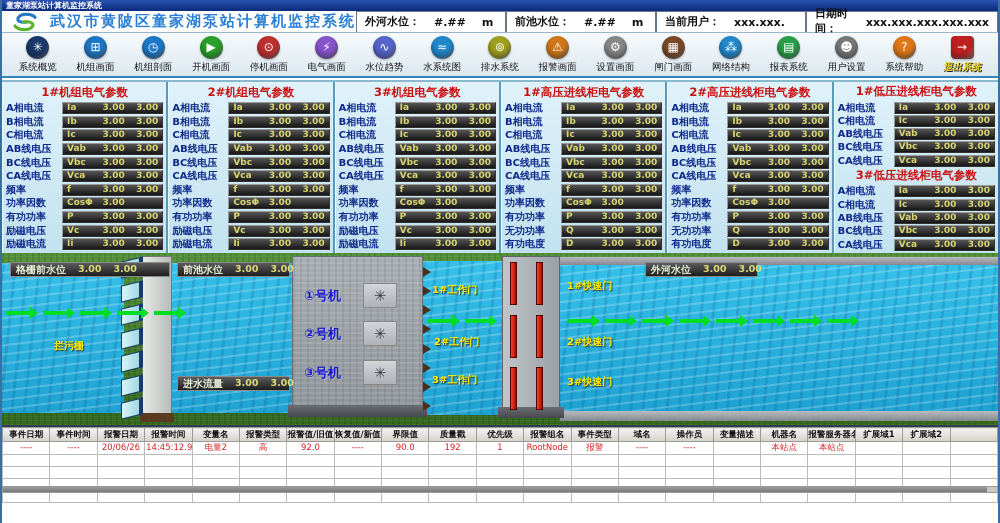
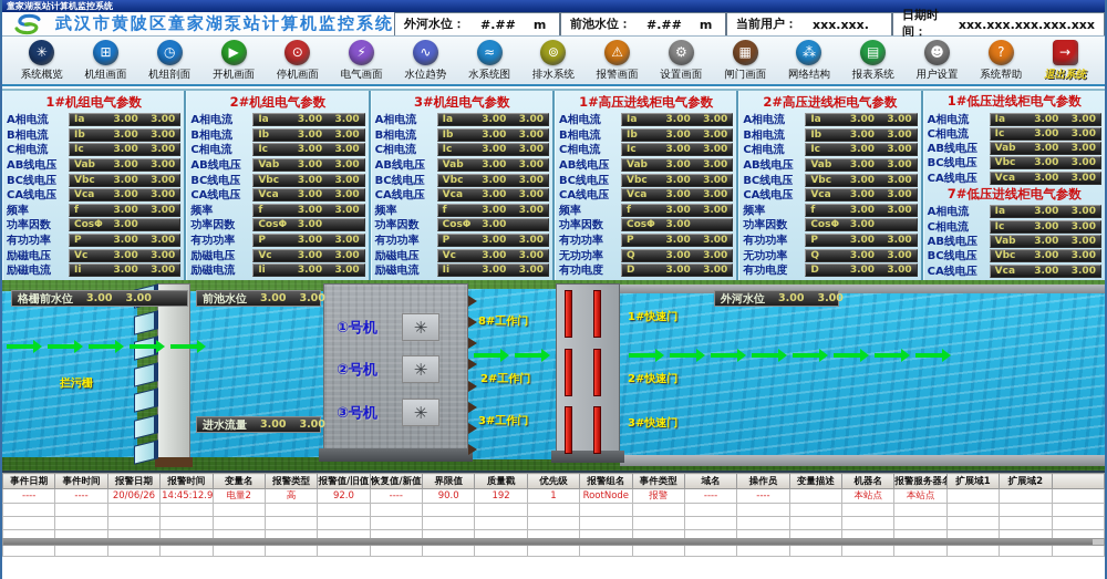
  童家湖泵站计算机监控系统
  武汉市黄陂区童家湖泵站计算机监控系统
  外河水位：
  #.##
  m
  前池水位：
  #.##
  m
  当前用户：
  xxx.xxx.
  日期时间：
  xxx.xxx.xxx.xxx.xxx
  ✳
  系统概览
  ⊞
  机组画面
  ◷
  机组剖面
  ▶
  开机画面
  ⊙
  停机画面
  ⚡
  电气画面
  ∿
  水位趋势
  ≈
  水系统图
  ⊚
  排水系统
  ⚠
  报警画面
  ⚙
  设置画面
  ▦
  闸门画面
  ⁂
  网络结构
  ▤
  报表系统
  ☻
  用户设置
  ?
  系统帮助
  →
  退出系统
  1#机组电气参数
  A相电流
  Ia
  3.00
  3.00
  B相电流
  Ib
  3.00
  3.00
  C相电流
  Ic
  3.00
  3.00
  AB线电压
  Vab
  3.00
  3.00
  BC线电压
  Vbc
  3.00
  3.00
  CA线电压
  Vca
  3.00
  3.00
  频率
  f
  3.00
  3.00
  功率因数
  CosΦ
  3.00
  有功功率
  P
  3.00
  3.00
  励磁电压
  Vc
  3.00
  3.00
  励磁电流
  Ii
  3.00
  3.00
  2#机组电气参数
  A相电流
  Ia
  3.00
  3.00
  B相电流
  Ib
  3.00
  3.00
  C相电流
  Ic
  3.00
  3.00
  AB线电压
  Vab
  3.00
  3.00
  BC线电压
  Vbc
  3.00
  3.00
  CA线电压
  Vca
  3.00
  3.00
  频率
  f
  3.00
  3.00
  功率因数
  CosΦ
  3.00
  有功功率
  P
  3.00
  3.00
  励磁电压
  Vc
  3.00
  3.00
  励磁电流
  Ii
  3.00
  3.00
  3#机组电气参数
  A相电流
  Ia
  3.00
  3.00
  B相电流
  Ib
  3.00
  3.00
  C相电流
  Ic
  3.00
  3.00
  AB线电压
  Vab
  3.00
  3.00
  BC线电压
  Vbc
  3.00
  3.00
  CA线电压
  Vca
  3.00
  3.00
  频率
  f
  3.00
  3.00
  功率因数
  CosΦ
  3.00
  有功功率
  P
  3.00
  3.00
  励磁电压
  Vc
  3.00
  3.00
  励磁电流
  Ii
  3.00
  3.00
  1#高压进线柜电气参数
  A相电流
  Ia
  3.00
  3.00
  B相电流
  Ib
  3.00
  3.00
  C相电流
  Ic
  3.00
  3.00
  AB线电压
  Vab
  3.00
  3.00
  BC线电压
  Vbc
  3.00
  3.00
  CA线电压
  Vca
  3.00
  3.00
  频率
  f
  3.00
  3.00
  功率因数
  CosΦ
  3.00
  有功功率
  P
  3.00
  3.00
  无功功率
  Q
  3.00
  3.00
  有功电度
  D
  3.00
  3.00
  2#高压进线柜电气参数
  A相电流
  Ia
  3.00
  3.00
  B相电流
  Ib
  3.00
  3.00
  C相电流
  Ic
  3.00
  3.00
  AB线电压
  Vab
  3.00
  3.00
  BC线电压
  Vbc
  3.00
  3.00
  CA线电压
  Vca
  3.00
  3.00
  频率
  f
  3.00
  3.00
  功率因数
  CosΦ
  3.00
  有功功率
  P
  3.00
  3.00
  无功功率
  Q
  3.00
  3.00
  有功电度
  D
  3.00
  3.00
  1#低压进线柜电气参数
  A相电流
  Ia
  3.00
  3.00
  C相电流
  Ic
  3.00
  3.00
  AB线电压
  Vab
  3.00
  3.00
  BC线电压
  Vbc
  3.00
  3.00
  CA线电压
  Vca
  3.00
  3.00
- 3#低压进线柜电气参数
+ 7#低压进线柜电气参数
  A相电流
  Ia
  3.00
  3.00
  C相电流
  Ic
  3.00
  3.00
  AB线电压
  Vab
  3.00
  3.00
  BC线电压
  Vbc
  3.00
  3.00
  CA线电压
  Vca
  3.00
  3.00
  ①号机
  ✳
  ②号机
  ✳
  ③号机
  ✳
  格栅前水位
  3.00
  3.00
  前池水位
  3.00
  3.00
  进水流量
  3.00
  3.00
  外河水位
  3.00
  3.00
  拦污栅
- 1#工作门
+ 8#工作门
  2#工作门
  3#工作门
  1#快速门
  2#快速门
  3#快速门
  事件日期	事件时间	报警日期	报警时间	变量名	报警类型	报警值/旧值	恢复值/新值	界限值	质量戳	优先级	报警组名	事件类型	域名	操作员	变量描述	机器名	报警服务器	扩展域1	扩展域2
  ----	----	20/06/26	14:45:12.9	电量2	高	92.0	----	90.0	192	1	RootNode	报警	----	----		本站点	本站点
